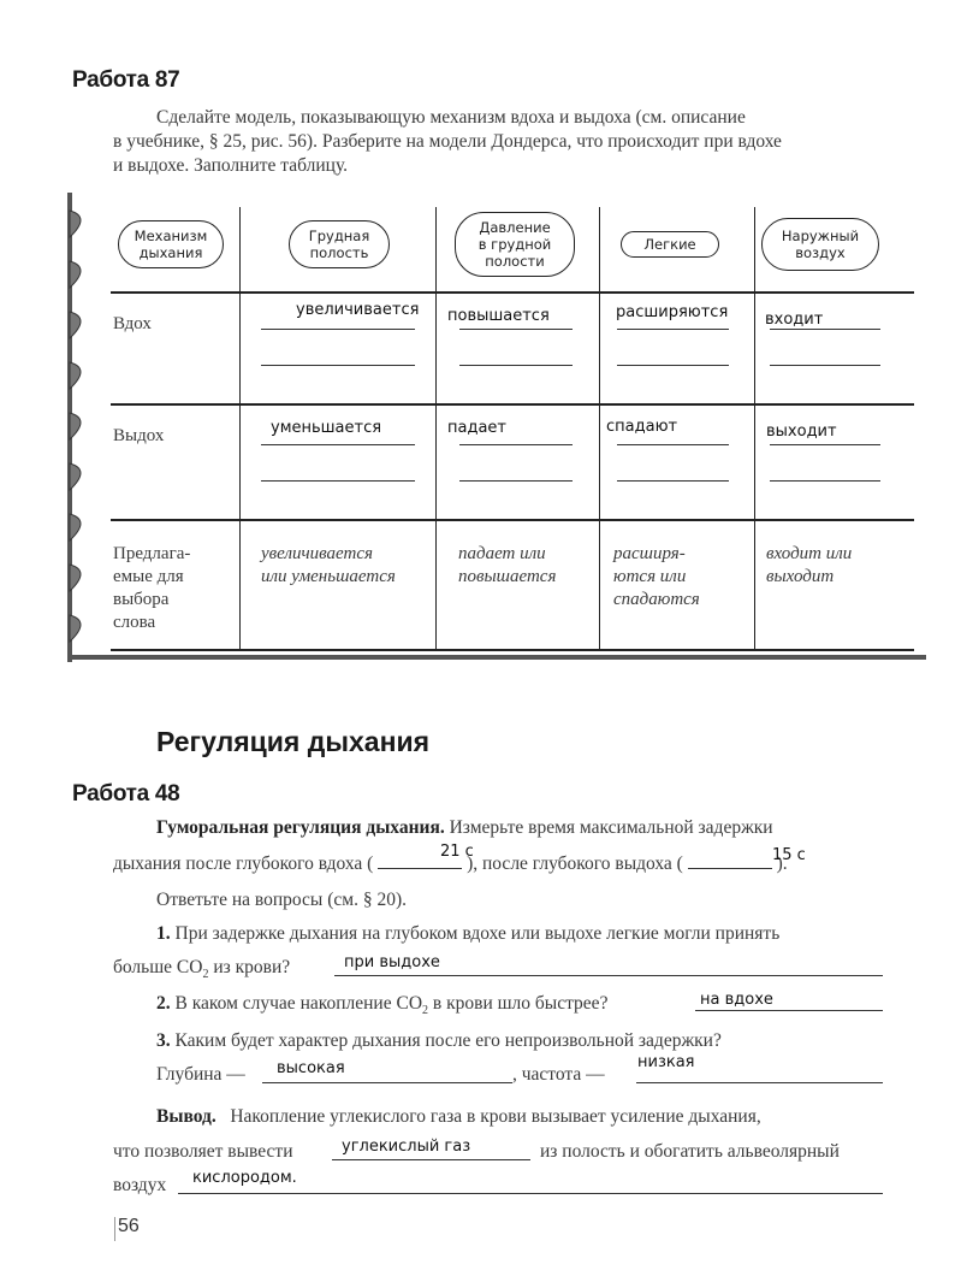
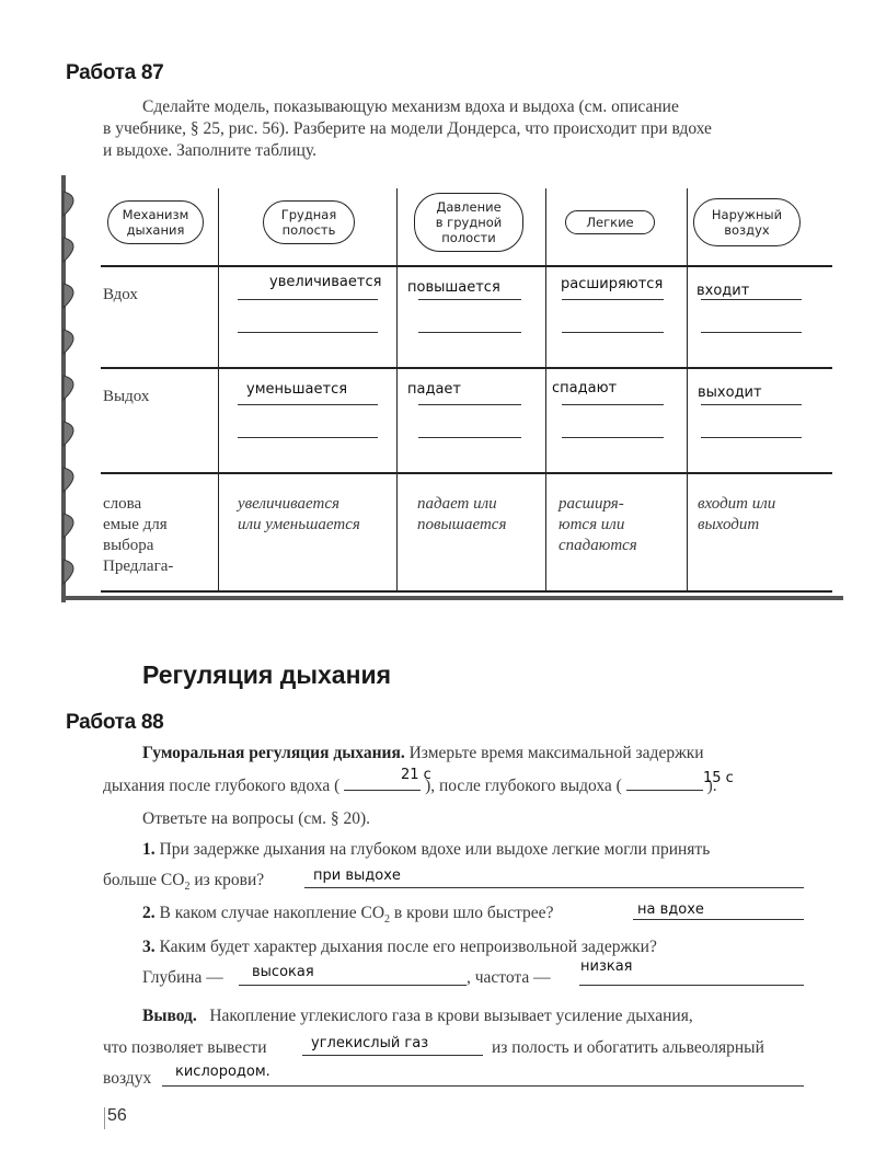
  Работа 87
  Сделайте модель, показывающую механизм вдоха и выдоха (см. описание
  в учебнике, § 25, рис. 56). Разберите на модели Дондерса, что происходит при вдохе
  и выдохе. Заполните таблицу.
  Механизм
  дыхания
  Грудная
  полость
  Давление
  в грудной
  полости
  Легкие
  Наружный
  воздух
  Вдох
  увеличивается
  повышается
  расширяются
  входит
  Выдох
  уменьшается
  падает
  спадают
  выходит
- Предлага-
+ слова
  емые для
  выбора
- слова
+ Предлага-
  увеличивается
  или уменьшается
  падает или
  повышается
  расширя-
  ются или
  спадаются
  входит или
  выходит
  Регуляция дыхания
- Работа 48
+ Работа 88
  Гуморальная регуляция дыхания. Измерьте время максимальной задержки
  дыхания после глубокого вдоха ( ), после глубокого выдоха ( ).
  21 с
  15 с
  Ответьте на вопросы (см. § 20).
  1. При задержке дыхания на глубоком вдохе или выдохе легкие могли принять
  больше CO2 из крови?
  при выдохе
  2. В каком случае накопление CO2 в крови шло быстрее?
  на вдохе
  3. Каким будет характер дыхания после его непроизвольной задержки?
  Глубина —
  высокая
  , частота —
  низкая
  Вывод. Накопление углекислого газа в крови вызывает усиление дыхания,
  что позволяет вывести
  углекислый газ
  из полость и обогатить альвеолярный
  воздух
  кислородом.
  56
